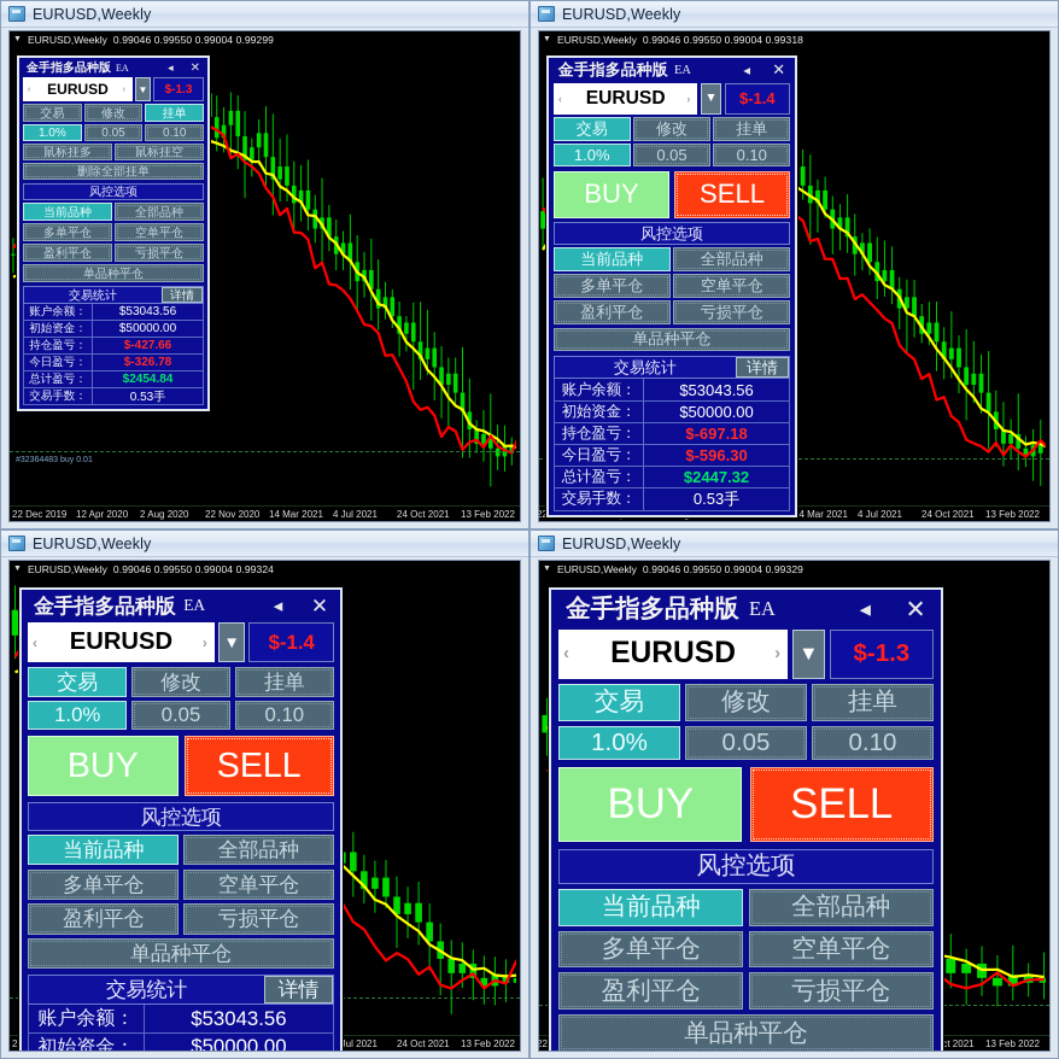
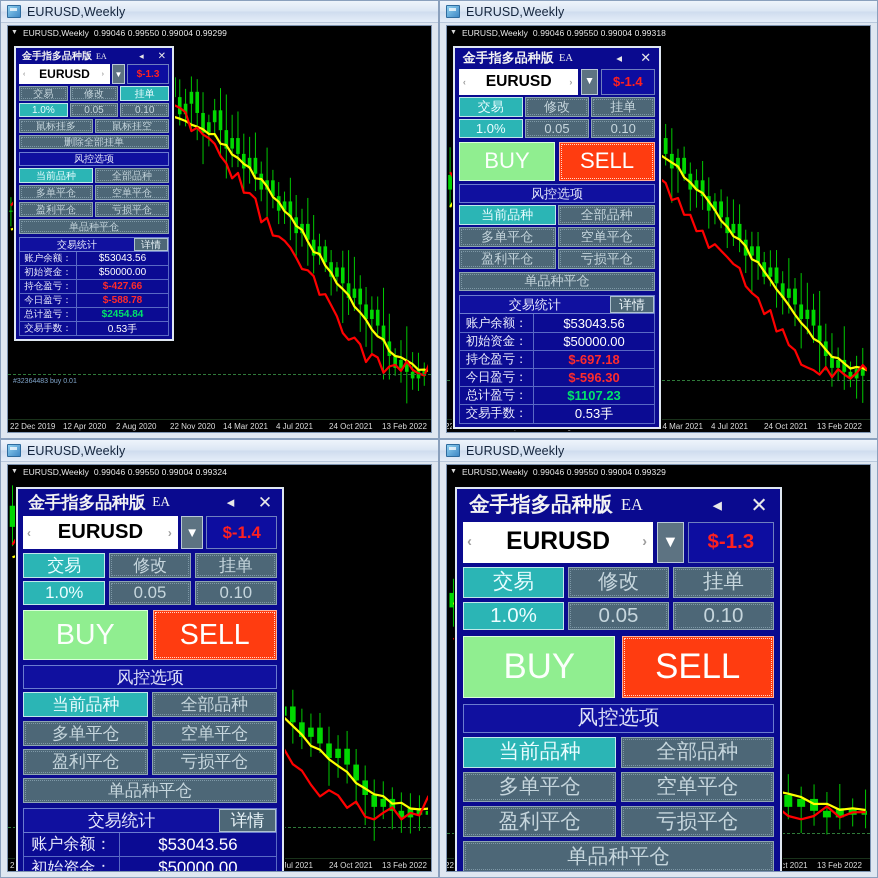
  EURUSD,Weekly
  EURUSD,Weekly
  0.99046 0.99550 0.99004 0.99299
  22 Dec 2019
  12 Apr 2020
  2 Aug 2020
  22 Nov 2020
  14 Mar 2021
  4 Jul 2021
  24 Oct 2021
  13 Feb 2022
  金手指多品种版
  EA
  ◂
  ✕
  EURUSD
  ▼
  $-1.3
  交易
  修改
  挂单
  1.0%
  0.05
  0.10
  鼠标挂多
  鼠标挂空
  删除全部挂单
  风控选项
  当前品种
  全部品种
  多单平仓
  空单平仓
  盈利平仓
  亏损平仓
  单品种平仓
  交易统计
  详情
  账户余额：
  $53043.56
  初始资金：
  $50000.00
  持仓盈亏：
  $-427.66
  今日盈亏：
- $-326.78
+ $-588.78
  总计盈亏：
  $2454.84
  交易手数：
  0.53手
  EURUSD,Weekly
  EURUSD,Weekly
  0.99046 0.99550 0.99004 0.99318
  4 Mar 2021
  4 Jul 2021
  24 Oct 2021
  13 Feb 2022
  金手指多品种版
  EA
  ◂
  ✕
  ‹
  EURUSD
  ›
  ▼
  $-1.4
  交易
  修改
  挂单
  1.0%
  0.05
  0.10
  BUY
  SELL
  风控选项
  当前品种
  全部品种
  多单平仓
  空单平仓
  盈利平仓
  亏损平仓
  单品种平仓
  交易统计
  详情
  账户余额：
  $53043.56
  初始资金：
  $50000.00
  持仓盈亏：
  $-697.18
  今日盈亏：
  $-596.30
  总计盈亏：
- $2447.32
+ $1107.23
  交易手数：
  0.53手
  EURUSD,Weekly
  EURUSD,Weekly
  0.99046 0.99550 0.99004 0.99324
  Jul 2021
  24 Oct 2021
  13 Feb 2022
  金手指多品种版
  EA
  ◂
  ✕
  ‹
  EURUSD
  ›
  ▼
  $-1.4
  交易
  修改
  挂单
  1.0%
  0.05
  0.10
  BUY
  SELL
  风控选项
  当前品种
  全部品种
  多单平仓
  空单平仓
  盈利平仓
  亏损平仓
  单品种平仓
  交易统计
  详情
  账户余额：
  $53043.56
  初始资金：
  $50000.00
  EURUSD,Weekly
  EURUSD,Weekly
  0.99046 0.99550 0.99004 0.99329
  13 Feb 2022
  金手指多品种版
  EA
  ◂
  ✕
  ‹
  EURUSD
  ›
  ▼
  $-1.3
  交易
  修改
  挂单
  1.0%
  0.05
  0.10
  BUY
  SELL
  风控选项
  当前品种
  全部品种
  多单平仓
  空单平仓
  盈利平仓
  亏损平仓
  单品种平仓
